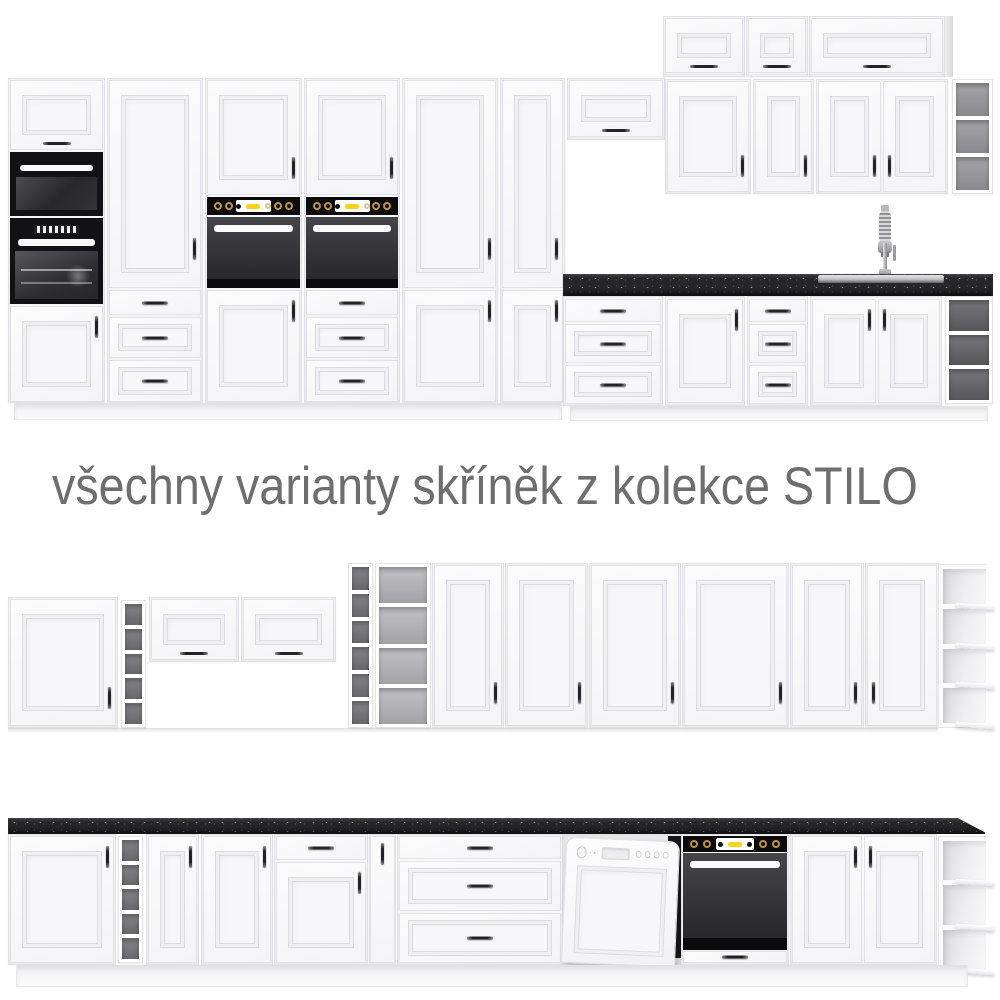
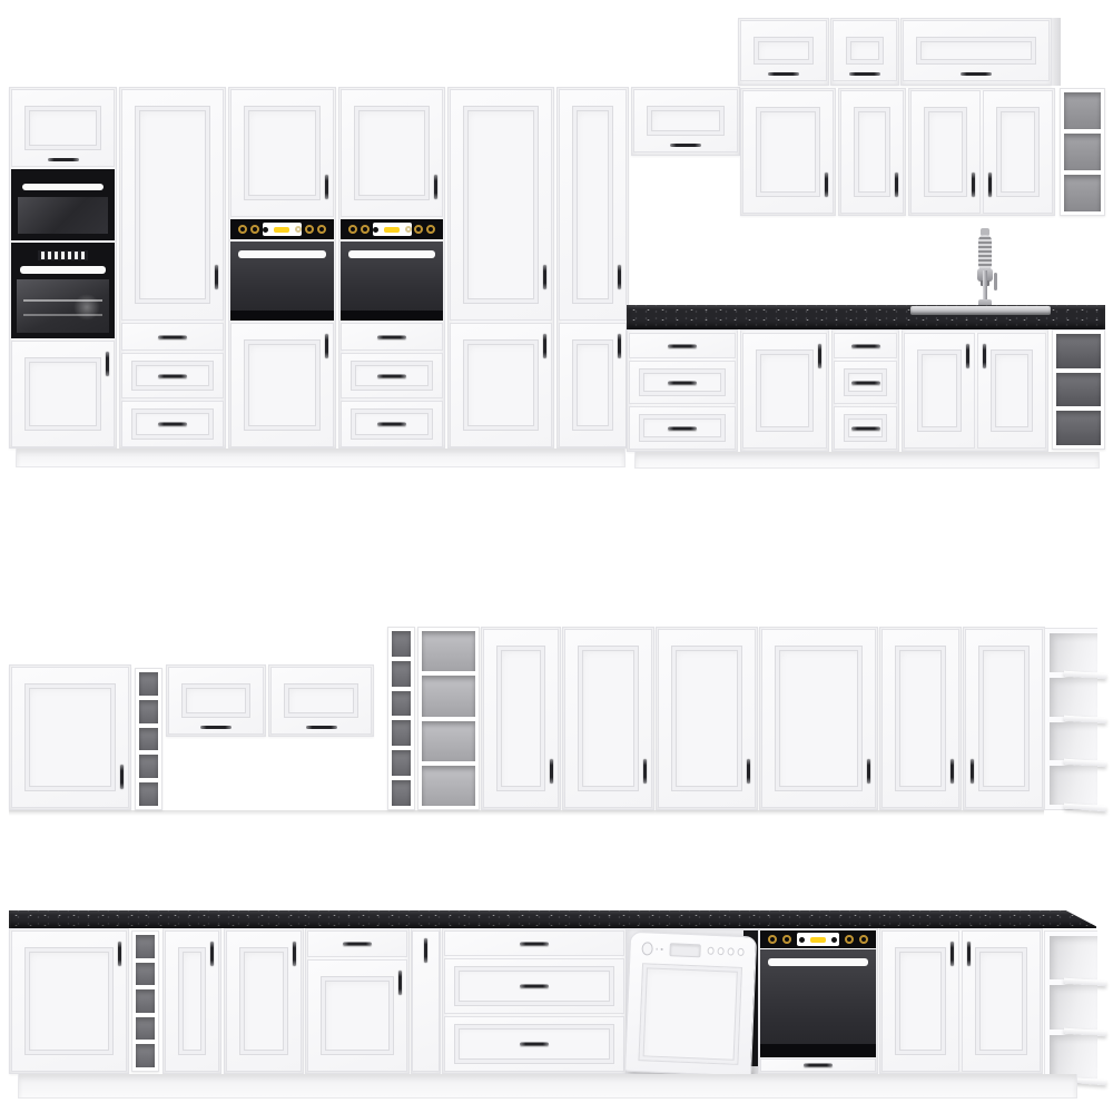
- všechny varianty skříněk z kolekce STILO
